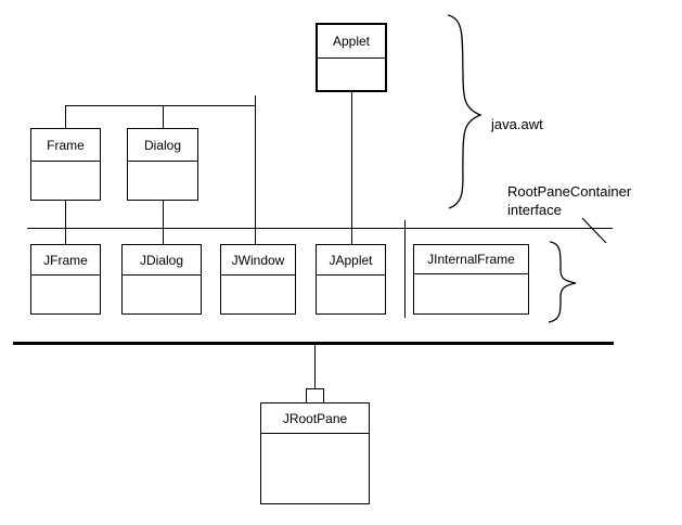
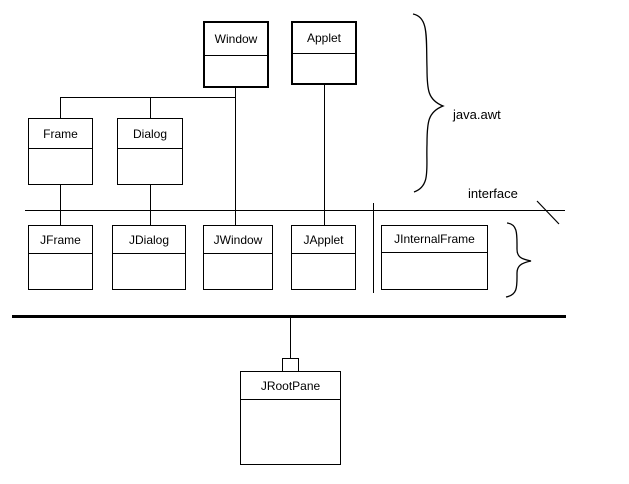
+ Window
  Applet
  Frame
  Dialog
  JFrame
  JDialog
  JWindow
  JApplet
  JInternalFrame
  JRootPane
  java.awt
- RootPaneContainer
  interface
